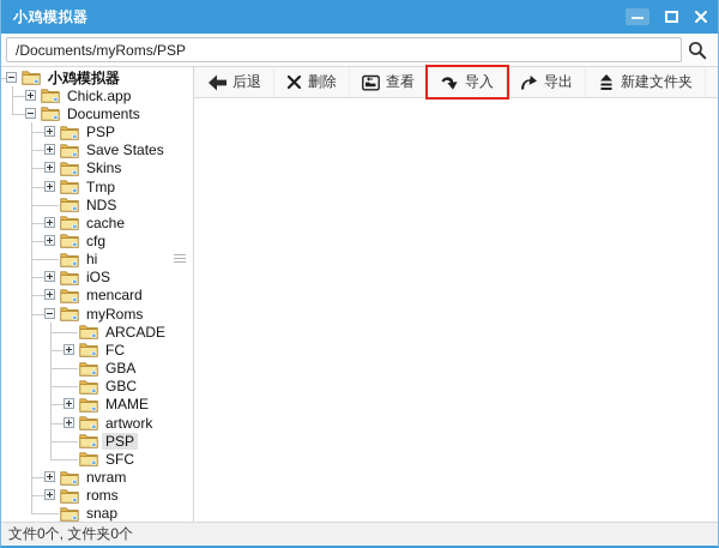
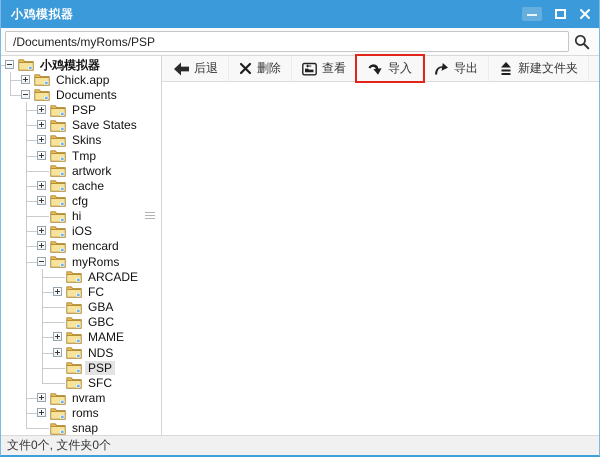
  小鸡模拟器
  /Documents/myRoms/PSP
  小鸡模拟器
  Chick.app
  Documents
  PSP
  Save States
  Skins
  Tmp
- NDS
+ artwork
  cache
  cfg
  hi
  iOS
  mencard
  myRoms
  ARCADE
  FC
  GBA
  GBC
  MAME
- artwork
+ NDS
  PSP
  SFC
  nvram
  roms
  snap
  后退
  删除
  查看
  导入
  导出
  新建文件夹
  文件0个, 文件夹0个
